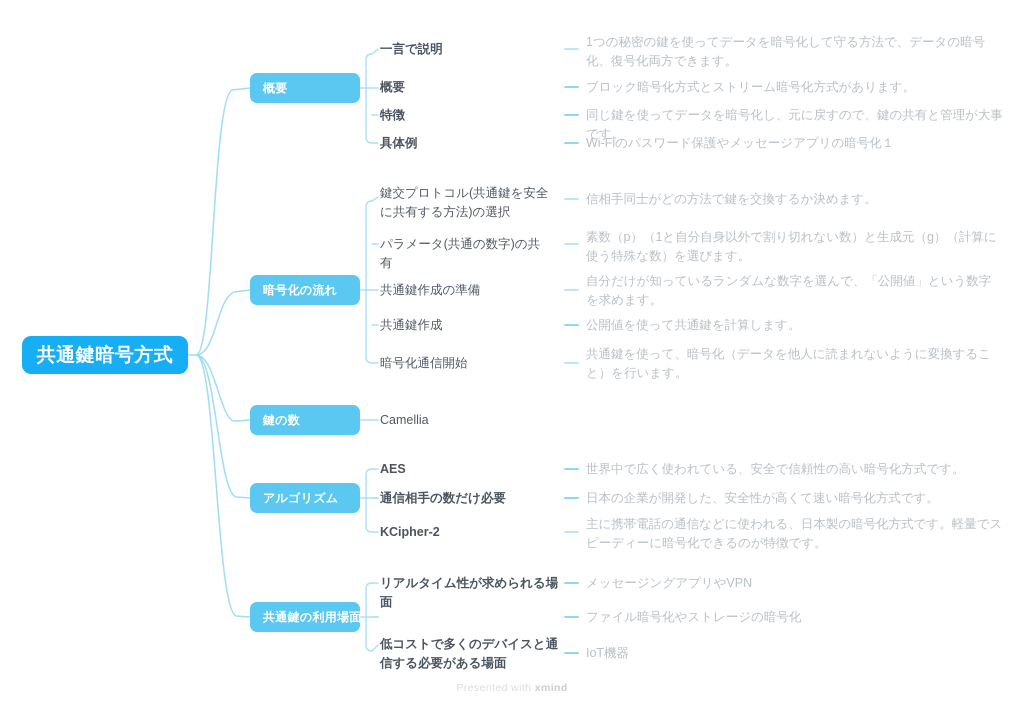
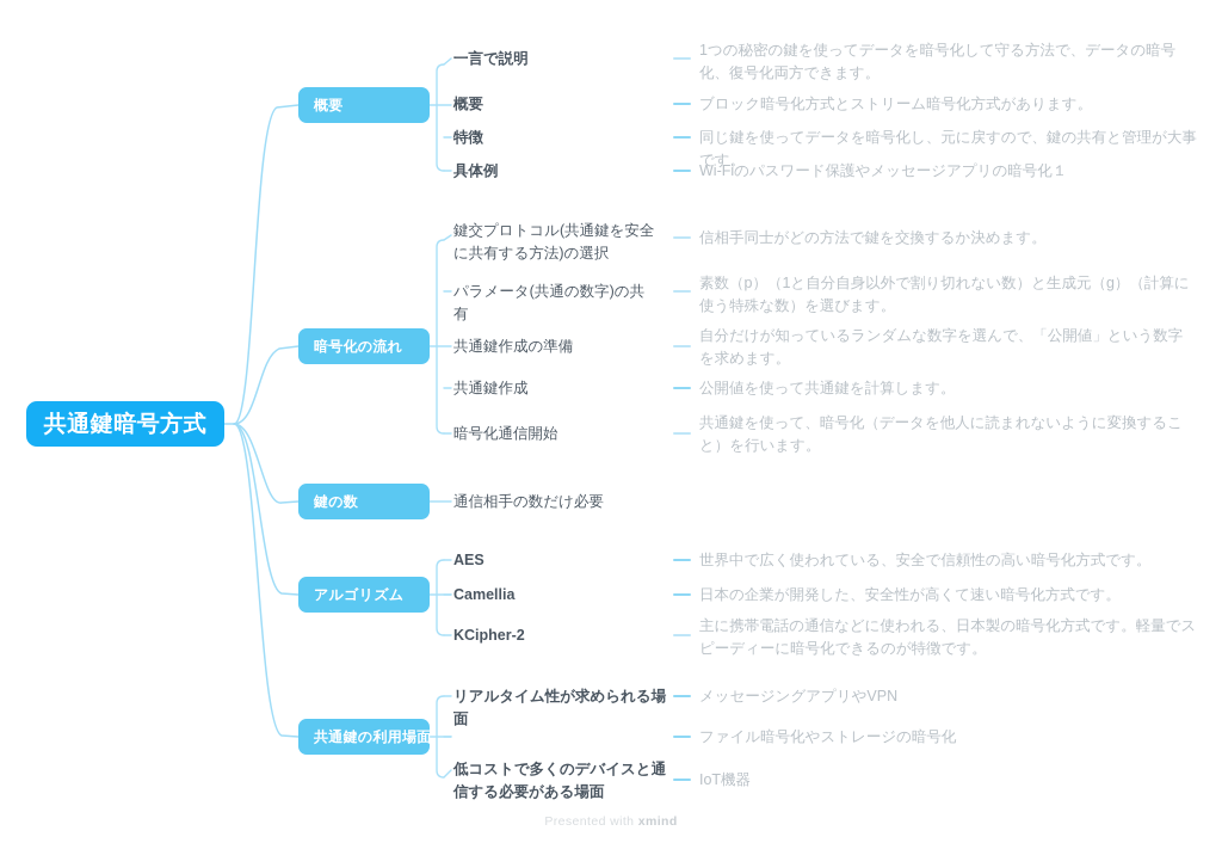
  共通鍵暗号方式
  概要
  一言で説明
  1つの秘密の鍵を使ってデータを暗号化して守る方法で、データの暗号化、復号化両方できます。
  概要
  ブロック暗号化方式とストリーム暗号化方式があります。
  特徴
  同じ鍵を使ってデータを暗号化し、元に戻すので、鍵の共有と管理が大事です。
  具体例
  Wi-Fiのパスワード保護やメッセージアプリの暗号化１
  暗号化の流れ
  鍵交プロトコル(共通鍵を安全に共有する方法)の選択
  信相手同士がどの方法で鍵を交換するか決めます。
  パラメータ(共通の数字)の共有
  素数（p）（1と自分自身以外で割り切れない数）と生成元（g）（計算に使う特殊な数）を選びます。
  共通鍵作成の準備
  自分だけが知っているランダムな数字を選んで、「公開値」という数字を求めます。
  共通鍵作成
  公開値を使って共通鍵を計算します。
  暗号化通信開始
  共通鍵を使って、暗号化（データを他人に読まれないように変換すること）を行います。
  鍵の数
- Camellia
+ 通信相手の数だけ必要
  アルゴリズム
  AES
  世界中で広く使われている、安全で信頼性の高い暗号化方式です。
- 通信相手の数だけ必要
+ Camellia
  日本の企業が開発した、安全性が高くて速い暗号化方式です。
  KCipher-2
  主に携帯電話の通信などに使われる、日本製の暗号化方式です。軽量でスピーディーに暗号化できるのが特徴です。
  共通鍵の利用場面
  リアルタイム性が求められる場面
  メッセージングアプリやVPN
  ファイル暗号化やストレージの暗号化
  低コストで多くのデバイスと通信する必要がある場面
  IoT機器
  Presented with xmind
